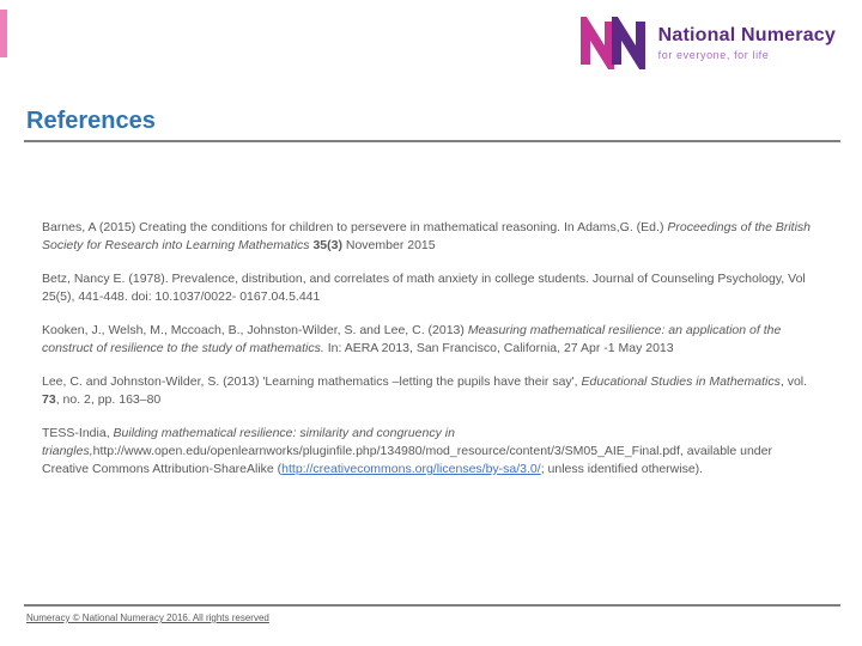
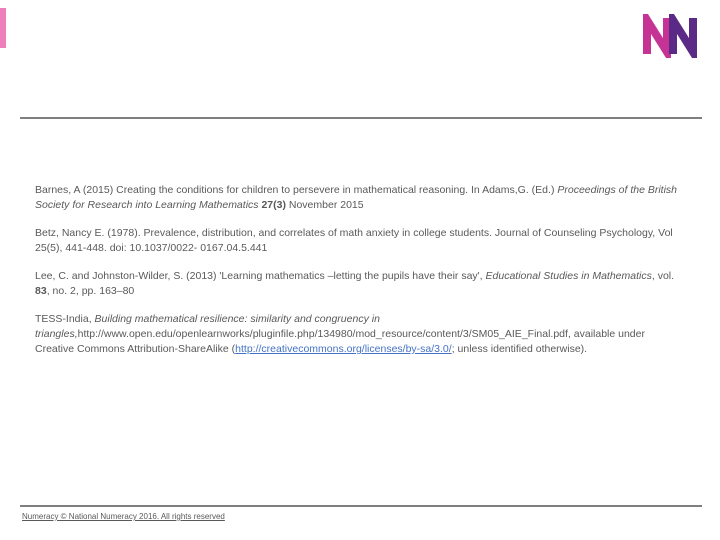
- National Numeracy
- for everyone, for life
- References
- Barnes, A (2015) Creating the conditions for children to persevere in mathematical reasoning. In Adams,G. (Ed.) Proceedings of the British Society for Research into Learning Mathematics 35(3) November 2015
+ Barnes, A (2015) Creating the conditions for children to persevere in mathematical reasoning. In Adams,G. (Ed.) Proceedings of the British Society for Research into Learning Mathematics 27(3) November 2015
  Betz, Nancy E. (1978). Prevalence, distribution, and correlates of math anxiety in college students. Journal of Counseling Psychology, Vol 25(5), 441-448. doi: 10.1037/0022- 0167.04.5.441
- Kooken, J., Welsh, M., Mccoach, B., Johnston-Wilder, S. and Lee, C. (2013) Measuring mathematical resilience: an application of the construct of resilience to the study of mathematics. In: AERA 2013, San Francisco, California, 27 Apr -1 May 2013
- Lee, C. and Johnston-Wilder, S. (2013) 'Learning mathematics –letting the pupils have their say', Educational Studies in Mathematics, vol. 73, no. 2, pp. 163–80
+ Lee, C. and Johnston-Wilder, S. (2013) 'Learning mathematics –letting the pupils have their say', Educational Studies in Mathematics, vol. 83, no. 2, pp. 163–80
  TESS-India, Building mathematical resilience: similarity and congruency in triangles,http://www.open.edu/openlearnworks/pluginfile.php/134980/mod_resource/content/3/SM05_AIE_Final.pdf, available under Creative Commons Attribution-ShareAlike (http://creativecommons.org/licenses/by-sa/3.0/; unless identified otherwise).
  Numeracy © National Numeracy 2016. All rights reserved
